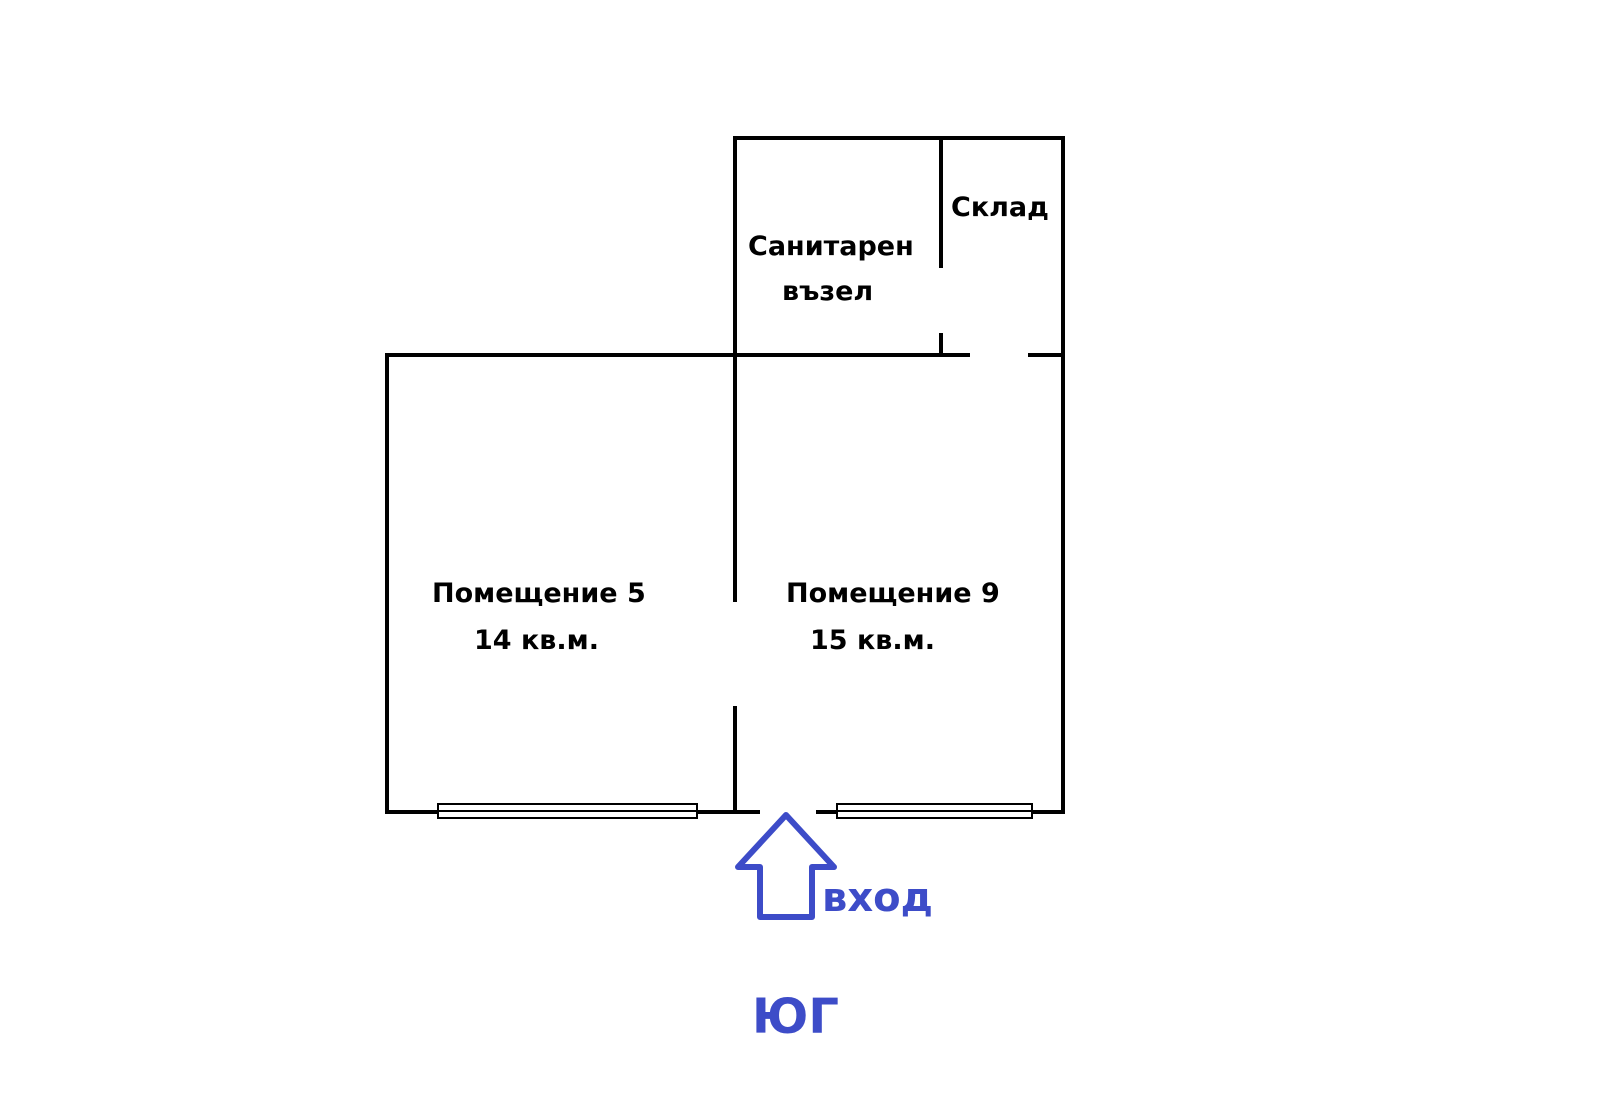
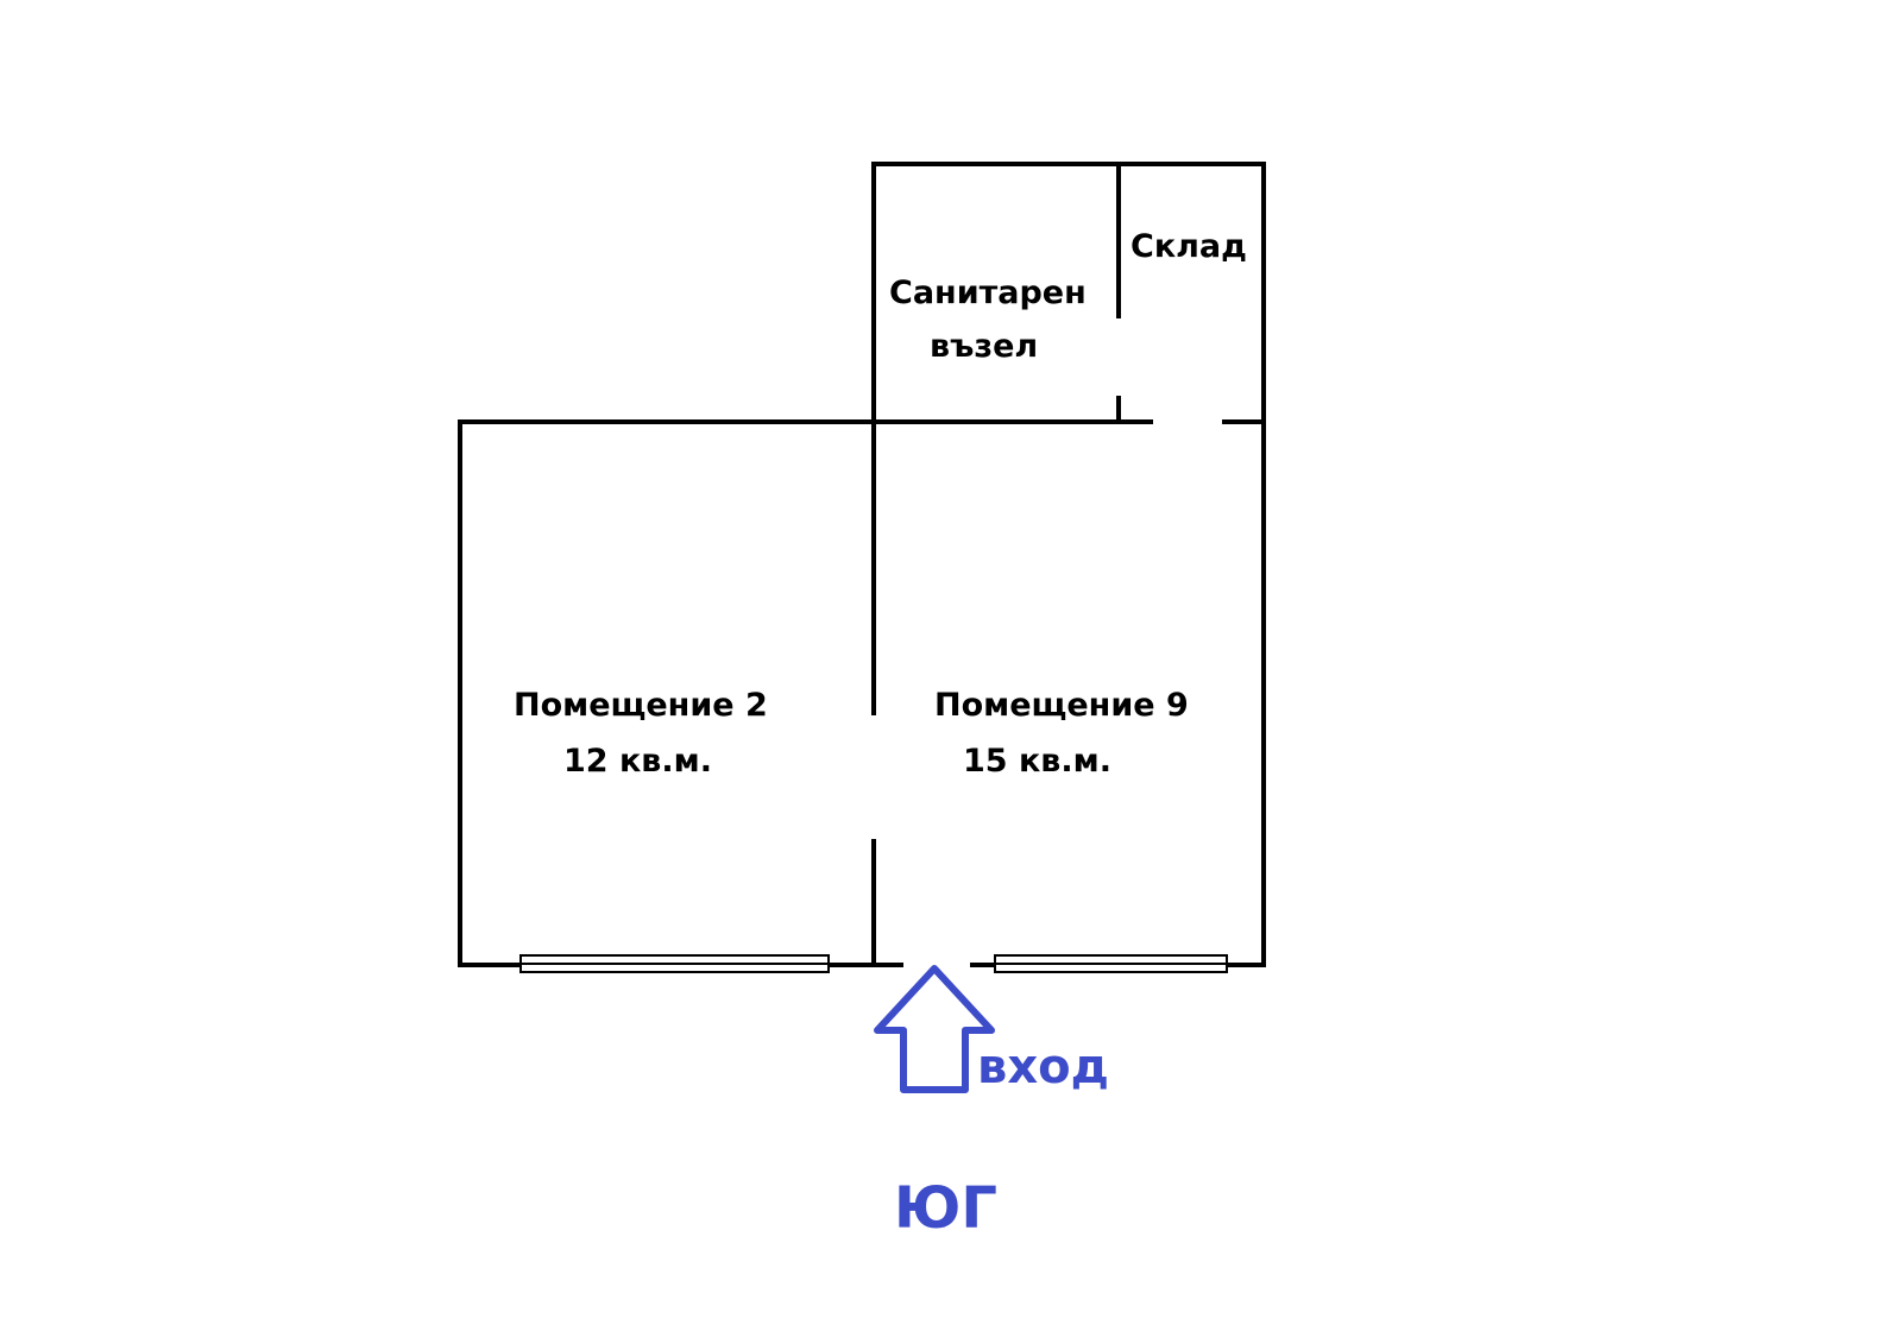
  Санитарен
  възел
  Склад
- Помещение 5
+ Помещение 2
- 14 кв.м.
+ 12 кв.м.
  Помещение 9
  15 кв.м.
  вход
  ЮГ
